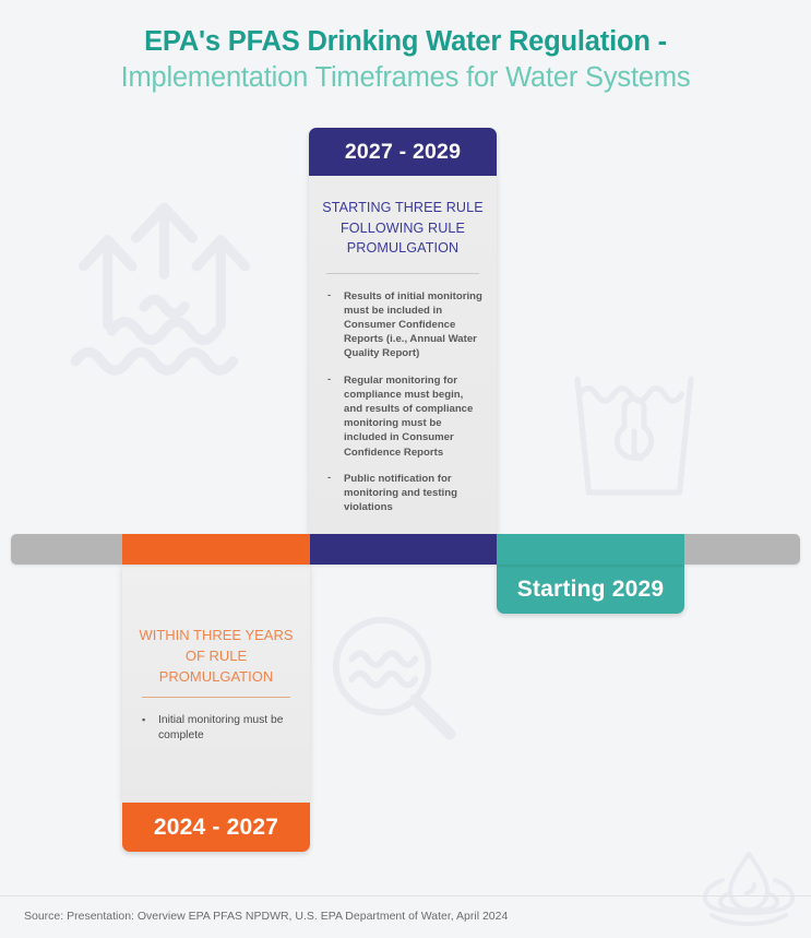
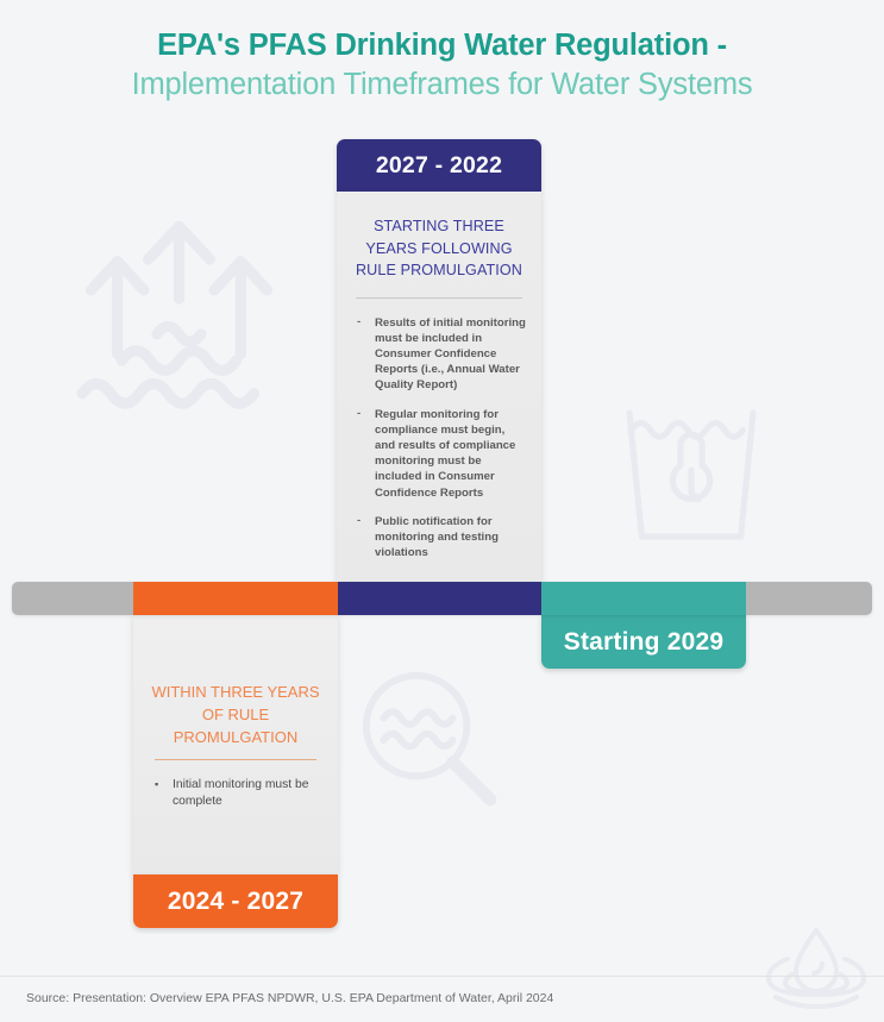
  EPA's PFAS Drinking Water Regulation -
  Implementation Timeframes for Water Systems
- 2027 - 2029
+ 2027 - 2022
- STARTING THREE RULE FOLLOWING RULE PROMULGATION
+ STARTING THREE YEARS FOLLOWING RULE PROMULGATION
  Results of initial monitoring must be included in Consumer Confidence Reports (i.e., Annual Water Quality Report)
  Regular monitoring for compliance must begin, and results of compliance monitoring must be included in Consumer Confidence Reports
  Public notification for monitoring and testing violations
  WITHIN THREE YEARS OF RULE PROMULGATION
  Initial monitoring must be complete
  2024 - 2027
  Starting 2029
  Source: Presentation: Overview EPA PFAS NPDWR, U.S. EPA Department of Water, April 2024
